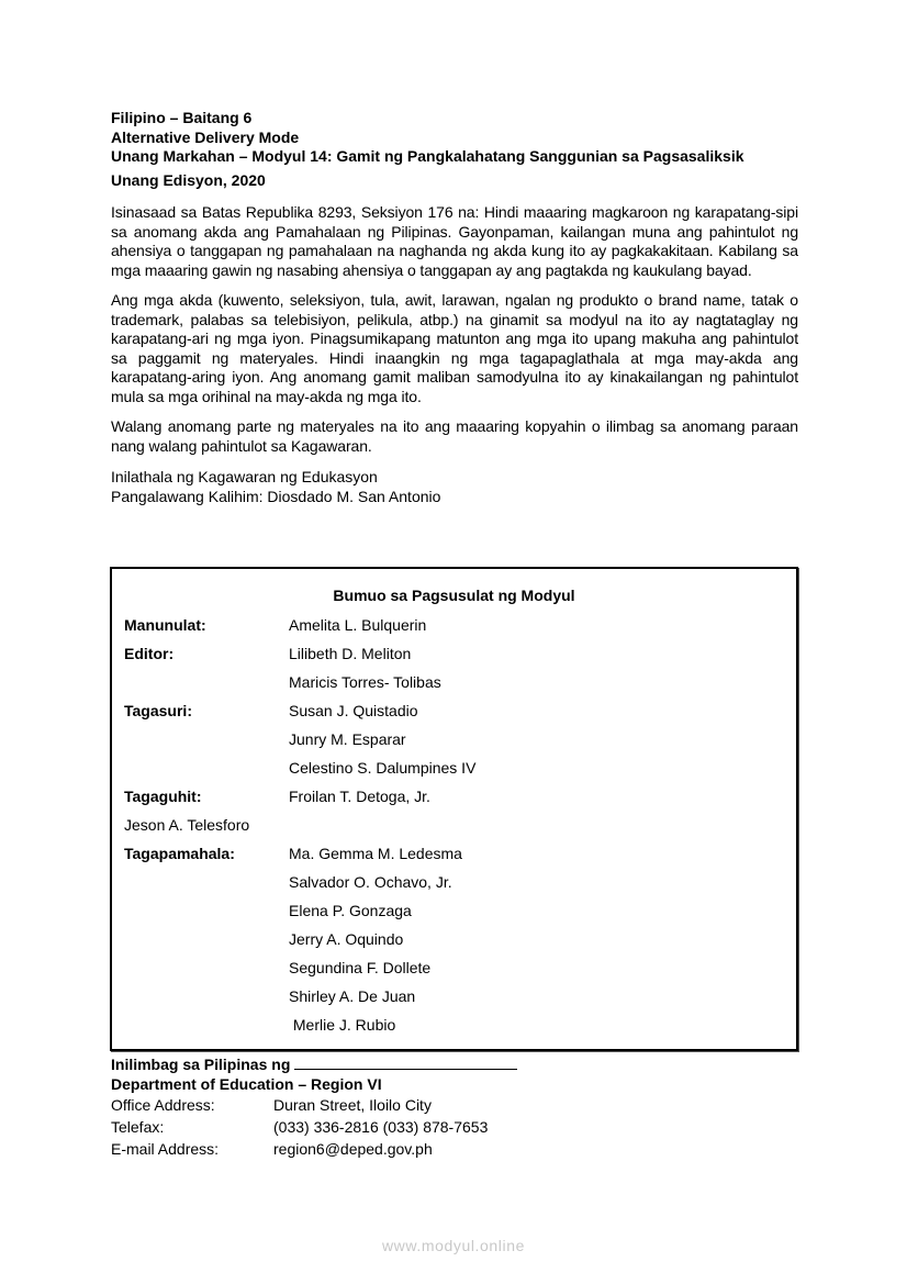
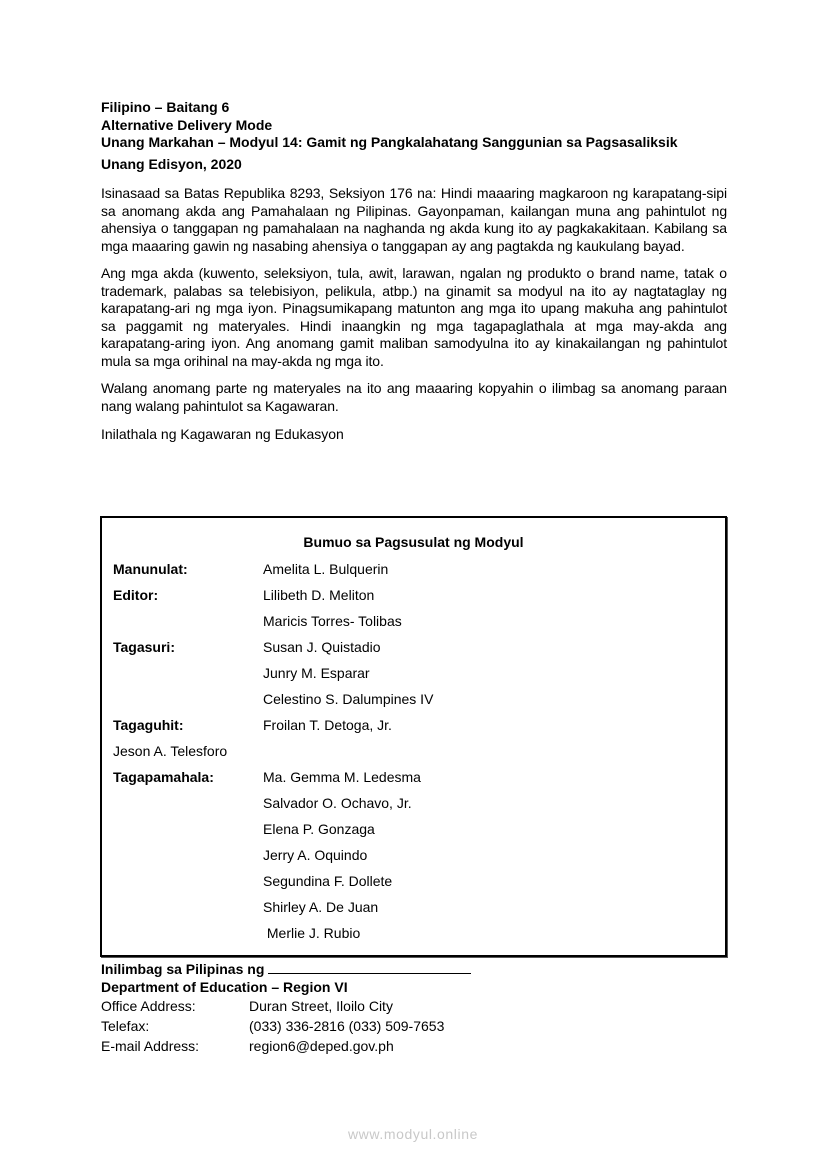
  Filipino – Baitang 6
  Alternative Delivery Mode
  Unang Markahan – Modyul 14: Gamit ng Pangkalahatang Sanggunian sa Pagsasaliksik
  Unang Edisyon, 2020
  Isinasaad sa Batas Republika 8293, Seksiyon 176 na: Hindi maaaring magkaroon ng karapatang-sipi sa anomang akda ang Pamahalaan ng Pilipinas. Gayonpaman, kailangan muna ang pahintulot ng ahensiya o tanggapan ng pamahalaan na naghanda ng akda kung ito ay pagkakakitaan. Kabilang sa mga maaaring gawin ng nasabing ahensiya o tanggapan ay ang pagtakda ng kaukulang bayad.
  Ang mga akda (kuwento, seleksiyon, tula, awit, larawan, ngalan ng produkto o brand name, tatak o trademark, palabas sa telebisiyon, pelikula, atbp.) na ginamit sa modyul na ito ay nagtataglay ng karapatang-ari ng mga iyon. Pinagsumikapang matunton ang mga ito upang makuha ang pahintulot sa paggamit ng materyales. Hindi inaangkin ng mga tagapaglathala at mga may-akda ang karapatang-aring iyon. Ang anomang gamit maliban samodyulna ito ay kinakailangan ng pahintulot mula sa mga orihinal na may-akda ng mga ito.
  Walang anomang parte ng materyales na ito ang maaaring kopyahin o ilimbag sa anomang paraan nang walang pahintulot sa Kagawaran.
  Inilathala ng Kagawaran ng Edukasyon
- Pangalawang Kalihim: Diosdado M. San Antonio
  Bumuo sa Pagsusulat ng Modyul
  Manunulat:
  Amelita L. Bulquerin
  Editor:
  Lilibeth D. Meliton
  Maricis Torres- Tolibas
  Tagasuri:
  Susan J. Quistadio
  Junry M. Esparar
  Celestino S. Dalumpines IV
  Tagaguhit:
  Froilan T. Detoga, Jr.
  Jeson A. Telesforo
  Tagapamahala:
  Ma. Gemma M. Ledesma
  Salvador O. Ochavo, Jr.
  Elena P. Gonzaga
  Jerry A. Oquindo
  Segundina F. Dollete
  Shirley A. De Juan
  Merlie J. Rubio
  Inilimbag sa Pilipinas ng
  Department of Education – Region VI
  Office Address:
  Duran Street, Iloilo City
  Telefax:
- (033) 336-2816 (033) 878-7653
+ (033) 336-2816 (033) 509-7653
  E-mail Address:
  region6@deped.gov.ph
  www.modyul.online
